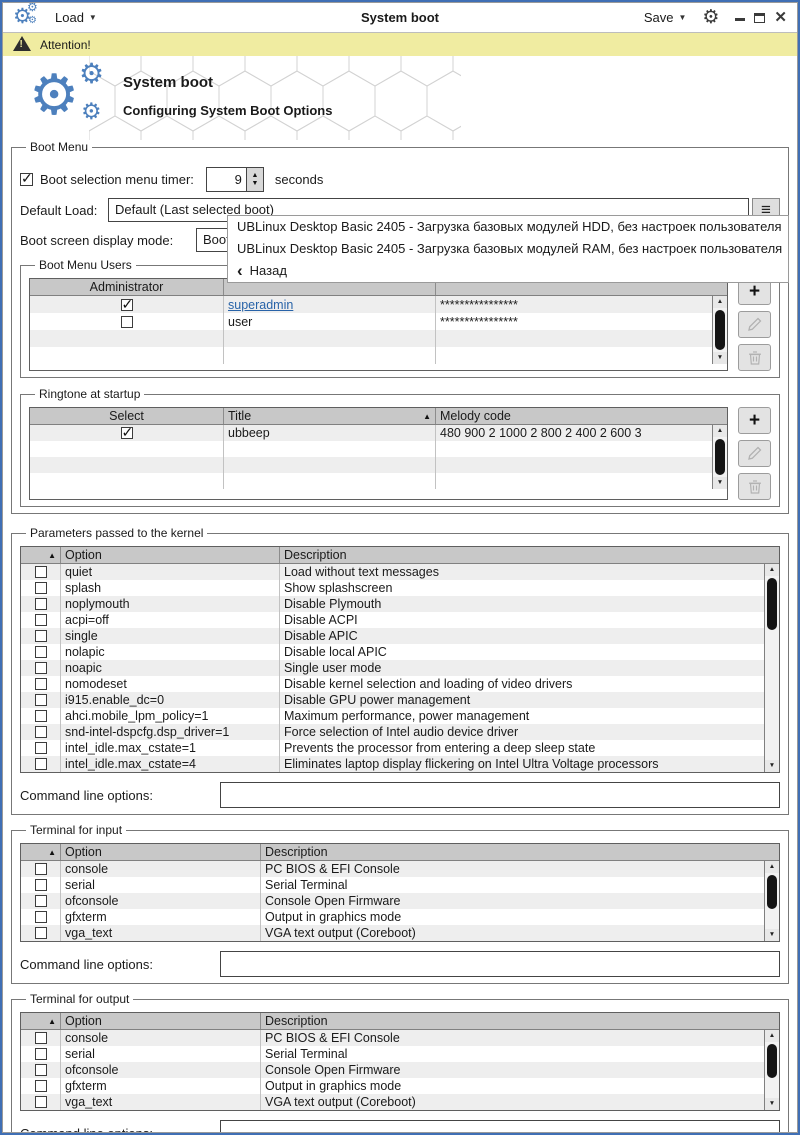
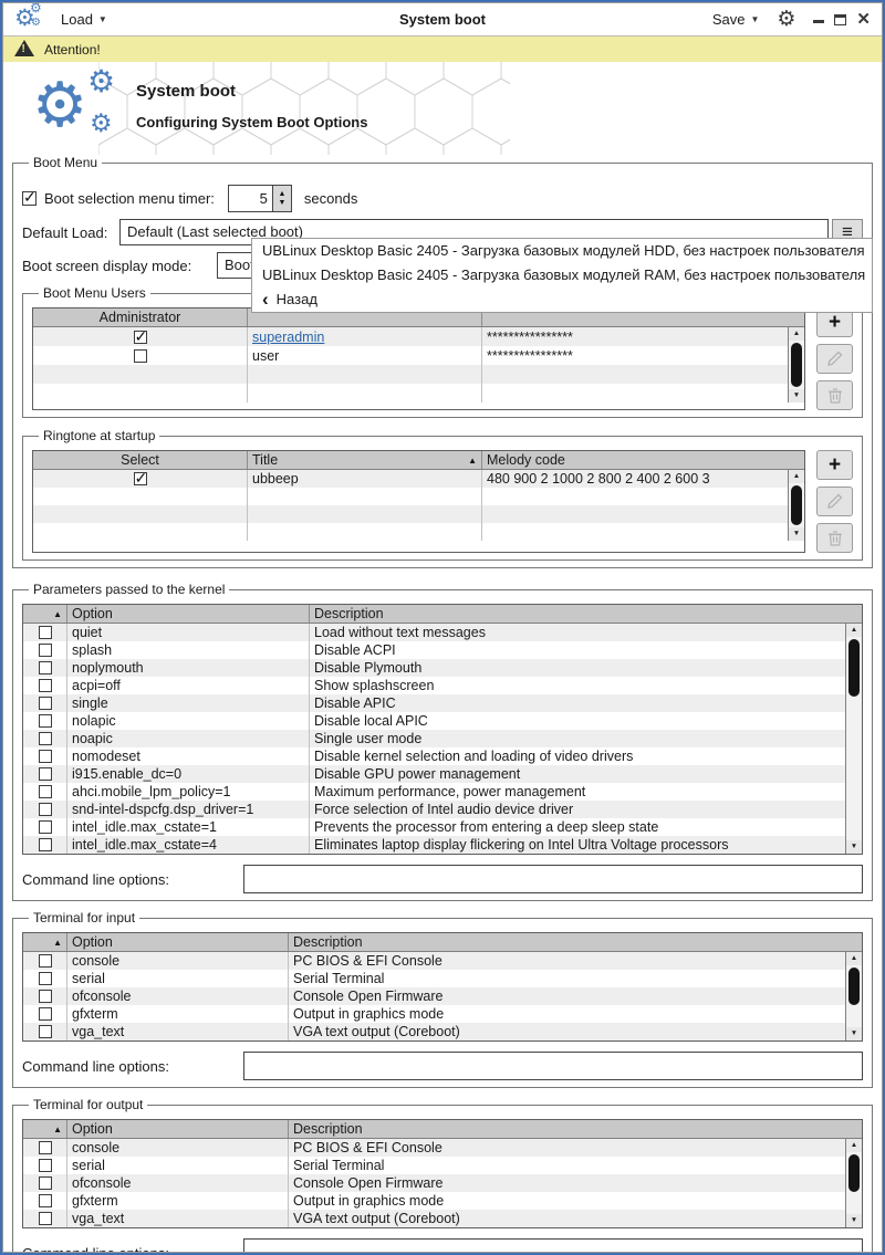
  System boot
  ⚙
  ⚙
  ⚙
  Load
  ▼
  Save
  ▼
  ⚙
  ✕
  Attention!
  ⚙
  ⚙
  ⚙
  System boot
  Configuring System Boot Options
  Boot Menu
  Boot selection menu timer:
- 9
+ 5
  seconds
  Default Load:
  Default (Last selected boot)
  ≡
  Boot screen display mode:
  Boo
  Boot Menu Users
  Administrator
  superadmin
  ****************
  user
  ****************
  +
  Ringtone at startup
  Select
  Title
  ▲
  Melody code
  ubbeep
  480 900 2 1000 2 800 2 400 2 600 3
  +
  Parameters passed to the kernel
  ▲
  Option
  Description
  quiet
  Load without text messages
  splash
- Show splashscreen
+ Disable ACPI
  noplymouth
  Disable Plymouth
  acpi=off
- Disable ACPI
+ Show splashscreen
  single
  Disable APIC
  nolapic
  Disable local APIC
  noapic
  Single user mode
  nomodeset
  Disable kernel selection and loading of video drivers
  i915.enable_dc=0
  Disable GPU power management
  ahci.mobile_lpm_policy=1
  Maximum performance, power management
  snd-intel-dspcfg.dsp_driver=1
  Force selection of Intel audio device driver
  intel_idle.max_cstate=1
  Prevents the processor from entering a deep sleep state
  intel_idle.max_cstate=4
  Eliminates laptop display flickering on Intel Ultra Voltage processors
  Command line options:
  Terminal for input
  ▲
  Option
  Description
  console
  PC BIOS & EFI Console
  serial
  Serial Terminal
  ofconsole
  Console Open Firmware
  gfxterm
  Output in graphics mode
  vga_text
  VGA text output (Coreboot)
  Command line options:
  Terminal for output
  ▲
  Option
  Description
  console
  PC BIOS & EFI Console
  serial
  Serial Terminal
  ofconsole
  Console Open Firmware
  gfxterm
  Output in graphics mode
  vga_text
  VGA text output (Coreboot)
  UBLinux Desktop Basic 2405 - Загрузка базовых модулей HDD, без настроек пользователя
  UBLinux Desktop Basic 2405 - Загрузка базовых модулей RAM, без настроек пользователя
  ‹
  Назад
